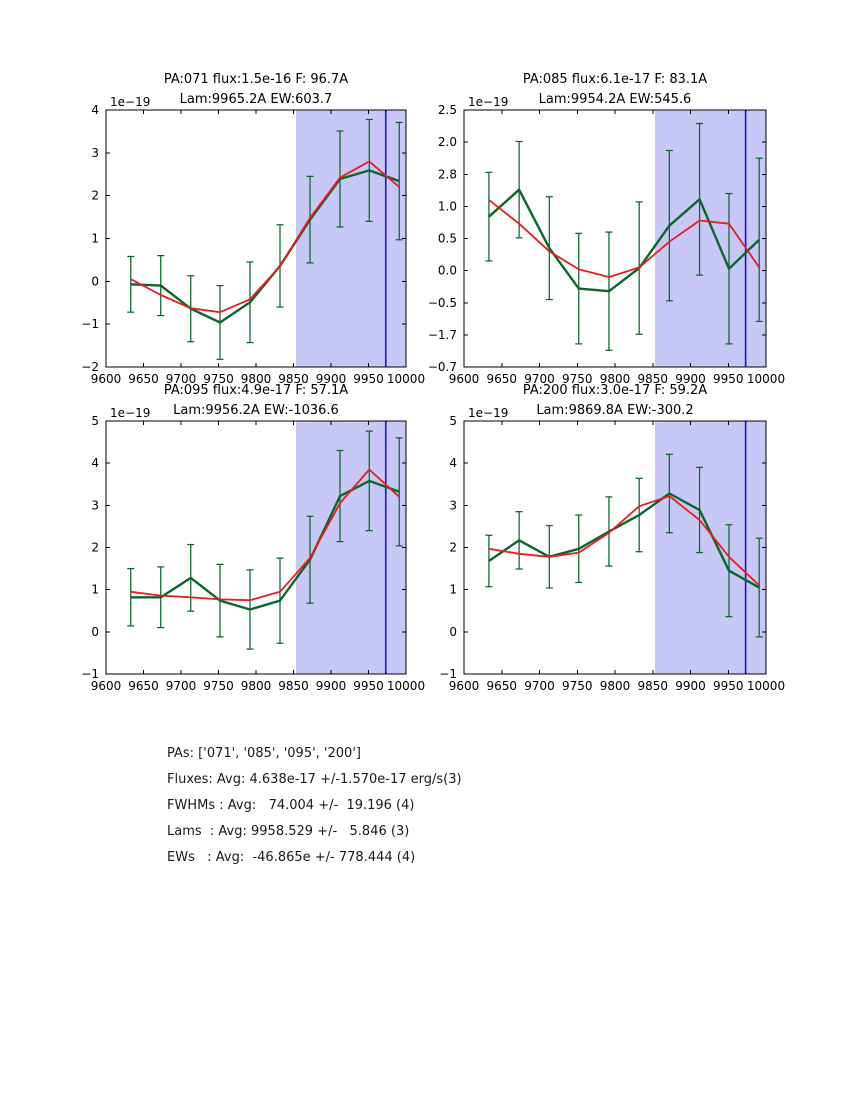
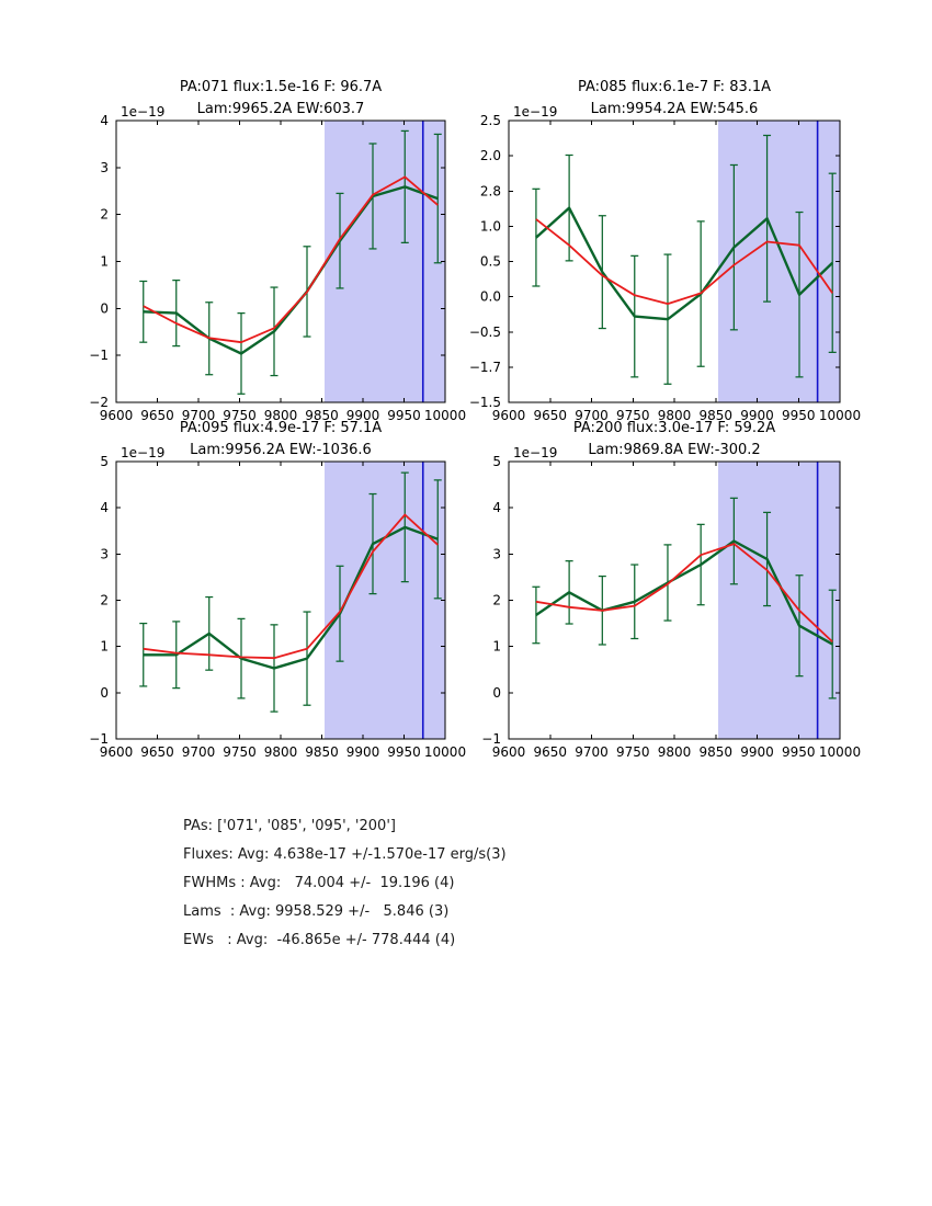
  PA:071 flux:1.5e-16 F: 96.7A
  Lam:9965.2A EW:603.7
  9600
  9650
  9700
  9750
  9800
  9850
  9900
  9950
  10000
  −2
  −1
  0
  1
  2
  3
  4
  1e−19
- PA:085 flux:6.1e-17 F: 83.1A
+ PA:085 flux:6.1e-7 F: 83.1A
  Lam:9954.2A EW:545.6
  9600
  9650
  9700
  9750
  9800
  9850
  9900
  9950
  10000
- −0.7
+ −1.5
  −1.7
  −0.5
  0.0
  0.5
  1.0
  2.8
  2.0
  2.5
  1e−19
  PA:095 flux:4.9e-17 F: 57.1A
  Lam:9956.2A EW:-1036.6
  9600
  9650
  9700
  9750
  9800
  9850
  9900
  9950
  10000
  −1
  0
  1
  2
  3
  4
  5
  1e−19
  PA:200 flux:3.0e-17 F: 59.2A
  Lam:9869.8A EW:-300.2
  9600
  9650
  9700
  9750
  9800
  9850
  9900
  9950
  10000
  −1
  0
  1
  2
  3
  4
  5
  1e−19
  PAs: ['071', '085', '095', '200']
  Fluxes: Avg: 4.638e-17 +/-1.570e-17 erg/s(3)
  FWHMs : Avg: 74.004 +/- 19.196 (4)
  Lams : Avg: 9958.529 +/- 5.846 (3)
  EWs : Avg: -46.865e +/- 778.444 (4)
